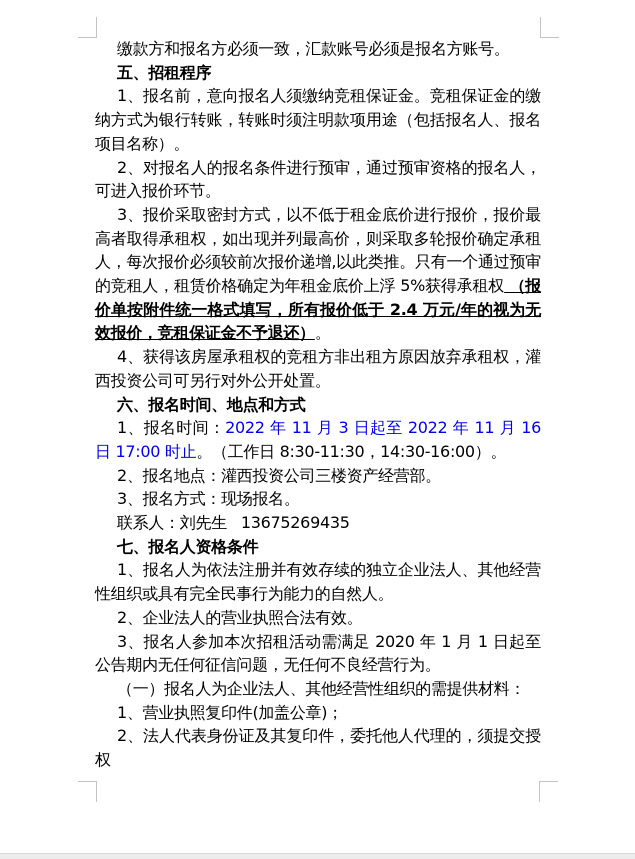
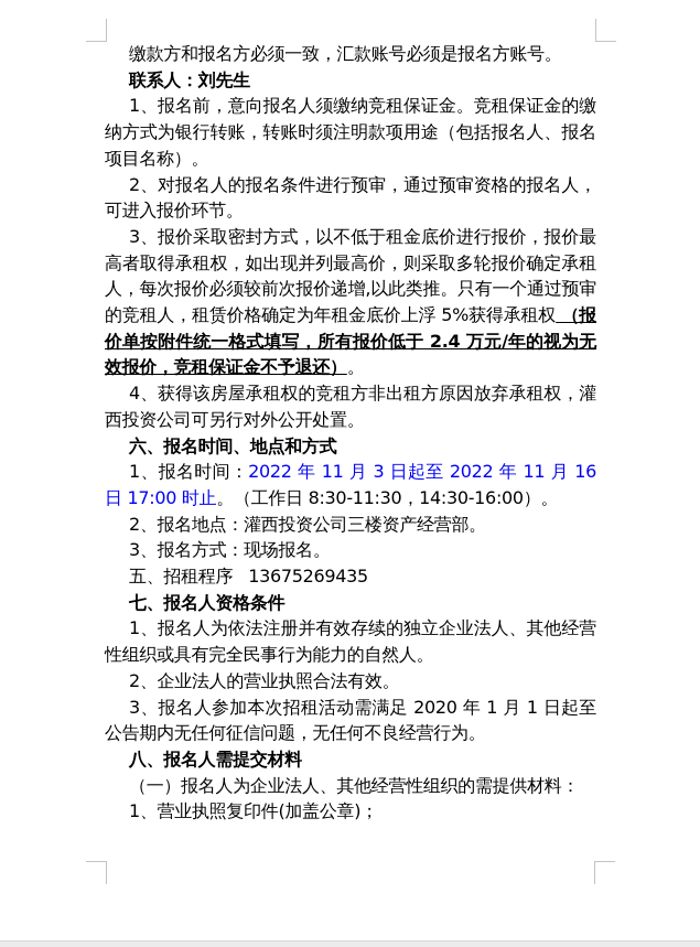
  缴款方和报名方必须一致，汇款账号必须是报名方账号。
- 五、招租程序
+ 联系人：刘先生
  1、报名前，意向报名人须缴纳竞租保证金。竞租保证金的缴纳方式为银行转账，转账时须注明款项用途（包括报名人、报名项目名称）。
  2、对报名人的报名条件进行预审，通过预审资格的报名人，可进入报价环节。
  3、报价采取密封方式，以不低于租金底价进行报价，报价最高者取得承租权，如出现并列最高价，则采取多轮报价确定承租人，每次报价必须较前次报价递增,以此类推。只有一个通过预审的竞租人，租赁价格确定为年租金底价上浮 5%获得承租权 （报价单按附件统一格式填写，所有报价低于 2.4 万元/年的视为无效报价，竞租保证金不予退还）。
  4、获得该房屋承租权的竞租方非出租方原因放弃承租权，灌西投资公司可另行对外公开处置。
  六、报名时间、地点和方式
  1、报名时间：2022 年 11 月 3 日起至 2022 年 11 月 16 日 17:00 时止。（工作日 8:30-11:30，14:30-16:00）。
  2、报名地点：灌西投资公司三楼资产经营部。
  3、报名方式：现场报名。
- 联系人：刘先生 13675269435
+ 五、招租程序 13675269435
  七、报名人资格条件
  1、报名人为依法注册并有效存续的独立企业法人、其他经营性组织或具有完全民事行为能力的自然人。
  2、企业法人的营业执照合法有效。
  3、报名人参加本次招租活动需满足 2020 年 1 月 1 日起至公告期内无任何征信问题，无任何不良经营行为。
+ 八、报名人需提交材料
  （一）报名人为企业法人、其他经营性组织的需提供材料：
  1、营业执照复印件(加盖公章)；
- 2、法人代表身份证及其复印件，委托他人代理的，须提交授权
